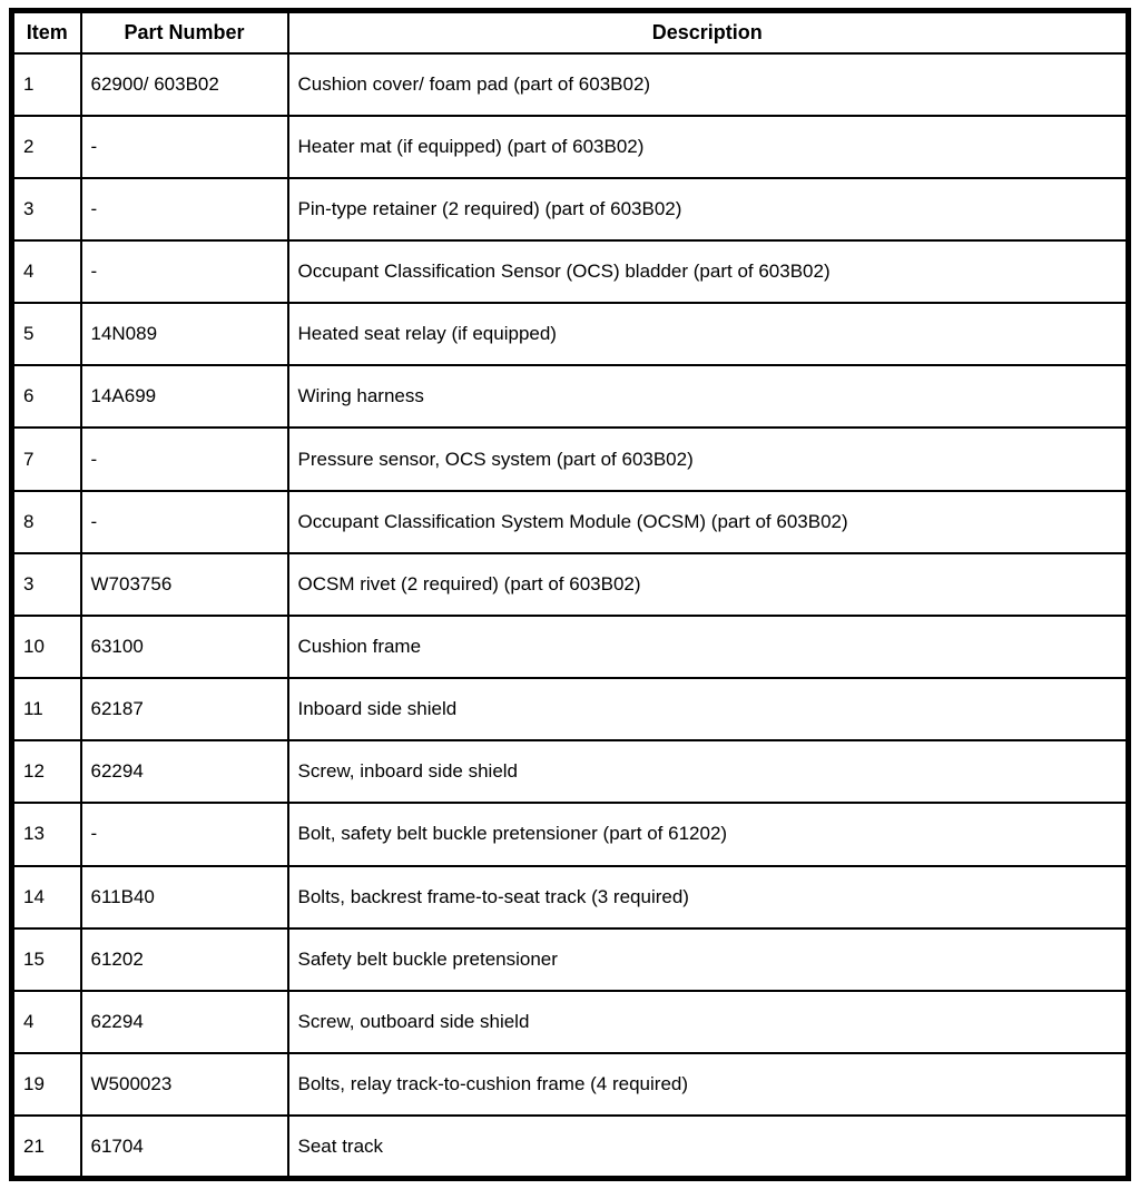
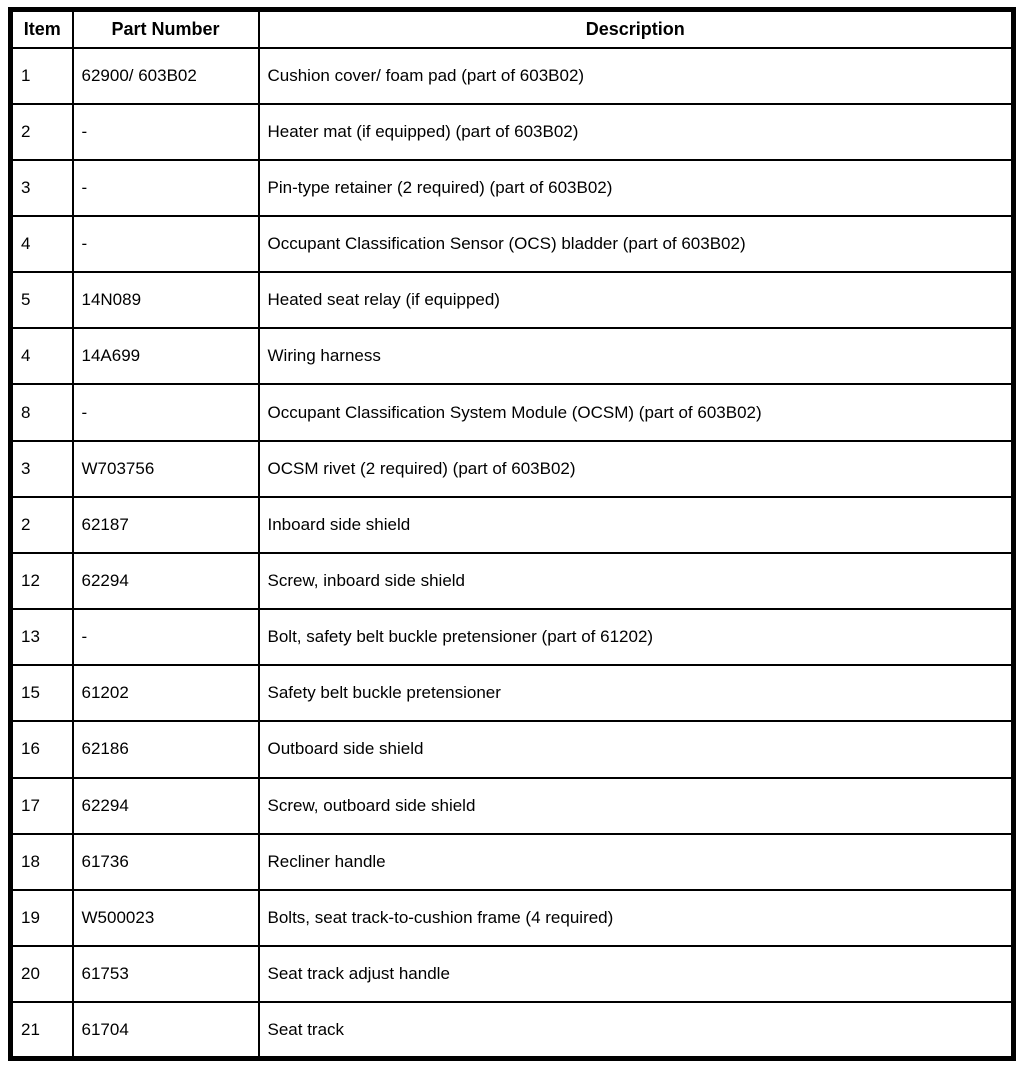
  Item	Part Number	Description
  1	62900/ 603B02	Cushion cover/ foam pad (part of 603B02)
  2	-	Heater mat (if equipped) (part of 603B02)
  3	-	Pin-type retainer (2 required) (part of 603B02)
  4	-	Occupant Classification Sensor (OCS) bladder (part of 603B02)
  5	14N089	Heated seat relay (if equipped)
- 6	14A699	Wiring harness
+ 4	14A699	Wiring harness
- 7	-	Pressure sensor, OCS system (part of 603B02)
  8	-	Occupant Classification System Module (OCSM) (part of 603B02)
  3	W703756	OCSM rivet (2 required) (part of 603B02)
- 10	63100	Cushion frame
- 11	62187	Inboard side shield
+ 2	62187	Inboard side shield
  12	62294	Screw, inboard side shield
  13	-	Bolt, safety belt buckle pretensioner (part of 61202)
- 14	611B40	Bolts, backrest frame-to-seat track (3 required)
  15	61202	Safety belt buckle pretensioner
+ 16	62186	Outboard side shield
- 4	62294	Screw, outboard side shield
+ 17	62294	Screw, outboard side shield
+ 18	61736	Recliner handle
- 19	W500023	Bolts, relay track-to-cushion frame (4 required)
+ 19	W500023	Bolts, seat track-to-cushion frame (4 required)
+ 20	61753	Seat track adjust handle
  21	61704	Seat track
